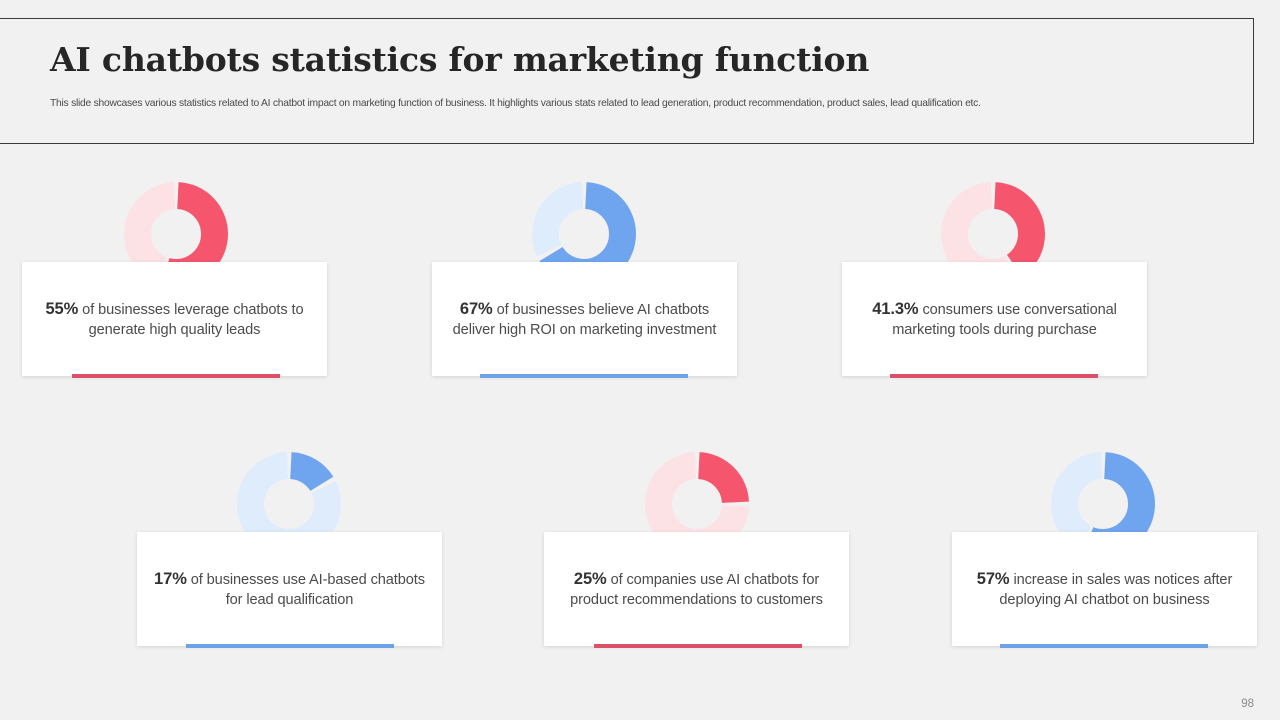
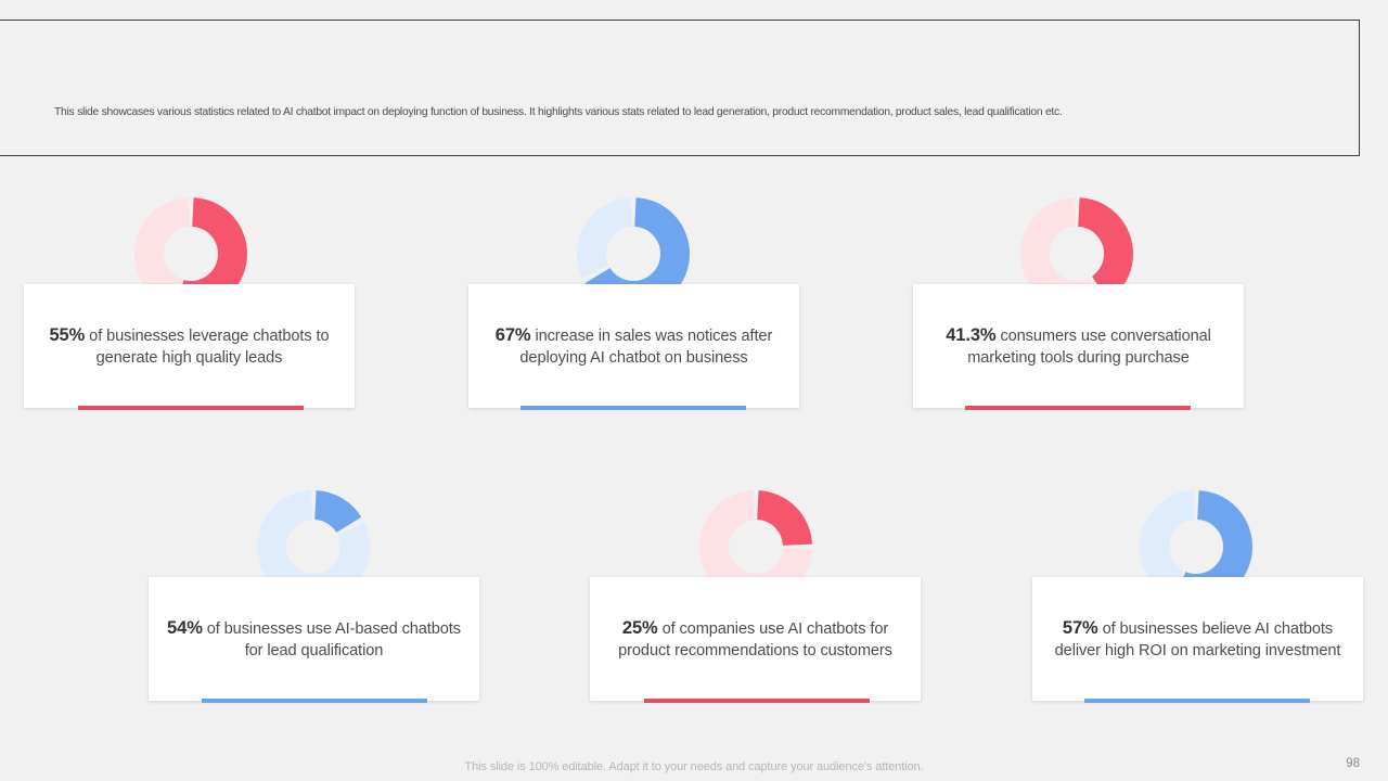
- AI chatbots statistics for marketing function
- This slide showcases various statistics related to AI chatbot impact on marketing function of business. It highlights various stats related to lead generation, product recommendation, product sales, lead qualification etc.
+ This slide showcases various statistics related to AI chatbot impact on deploying function of business. It highlights various stats related to lead generation, product recommendation, product sales, lead qualification etc.
  55% of businesses leverage chatbots to generate high quality leads
- 67% of businesses believe AI chatbots deliver high ROI on marketing investment
+ 67% increase in sales was notices after deploying AI chatbot on business
  41.3% consumers use conversational marketing tools during purchase
- 17% of businesses use AI-based chatbots for lead qualification
+ 54% of businesses use AI-based chatbots for lead qualification
  25% of companies use AI chatbots for product recommendations to customers
- 57% increase in sales was notices after deploying AI chatbot on business
+ 57% of businesses believe AI chatbots deliver high ROI on marketing investment
+ This slide is 100% editable. Adapt it to your needs and capture your audience's attention.
  98
